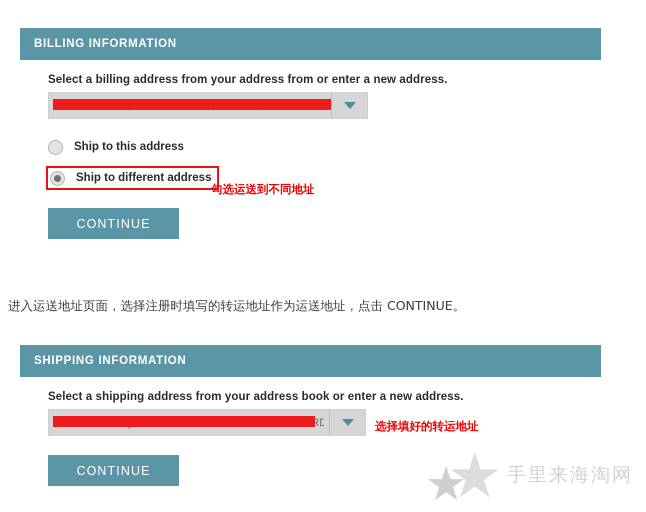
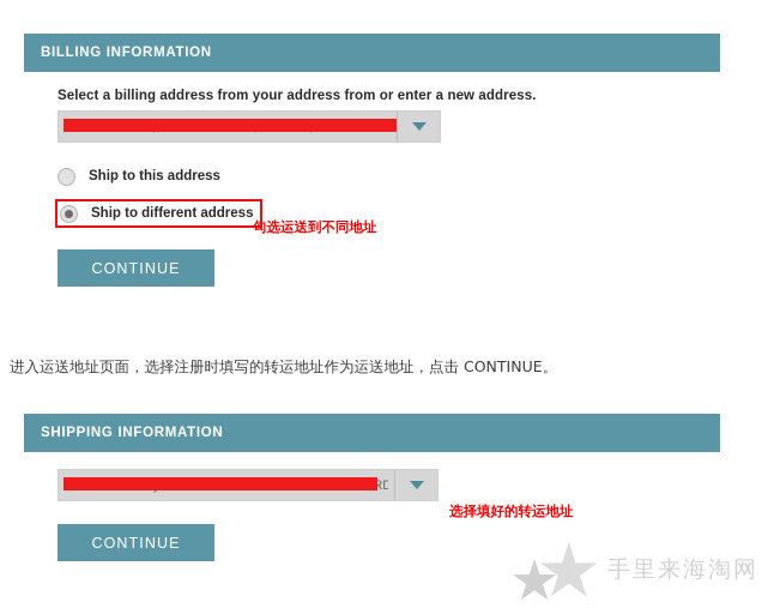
  BILLING INFORMATION
  Select a billing address from your address from or enter a new address.
  Ship to this address
  Ship to different address
  CONTINUE
  勾选运送到不同地址
  进入运送地址页面，选择注册时填写的转运地址作为运送地址，点击 CONTINUE。
  SHIPPING INFORMATION
- Select a shipping address from your address book or enter a new address.
  CONTINUE
  选择填好的转运地址
  ★
  ★
  手里来海淘网
